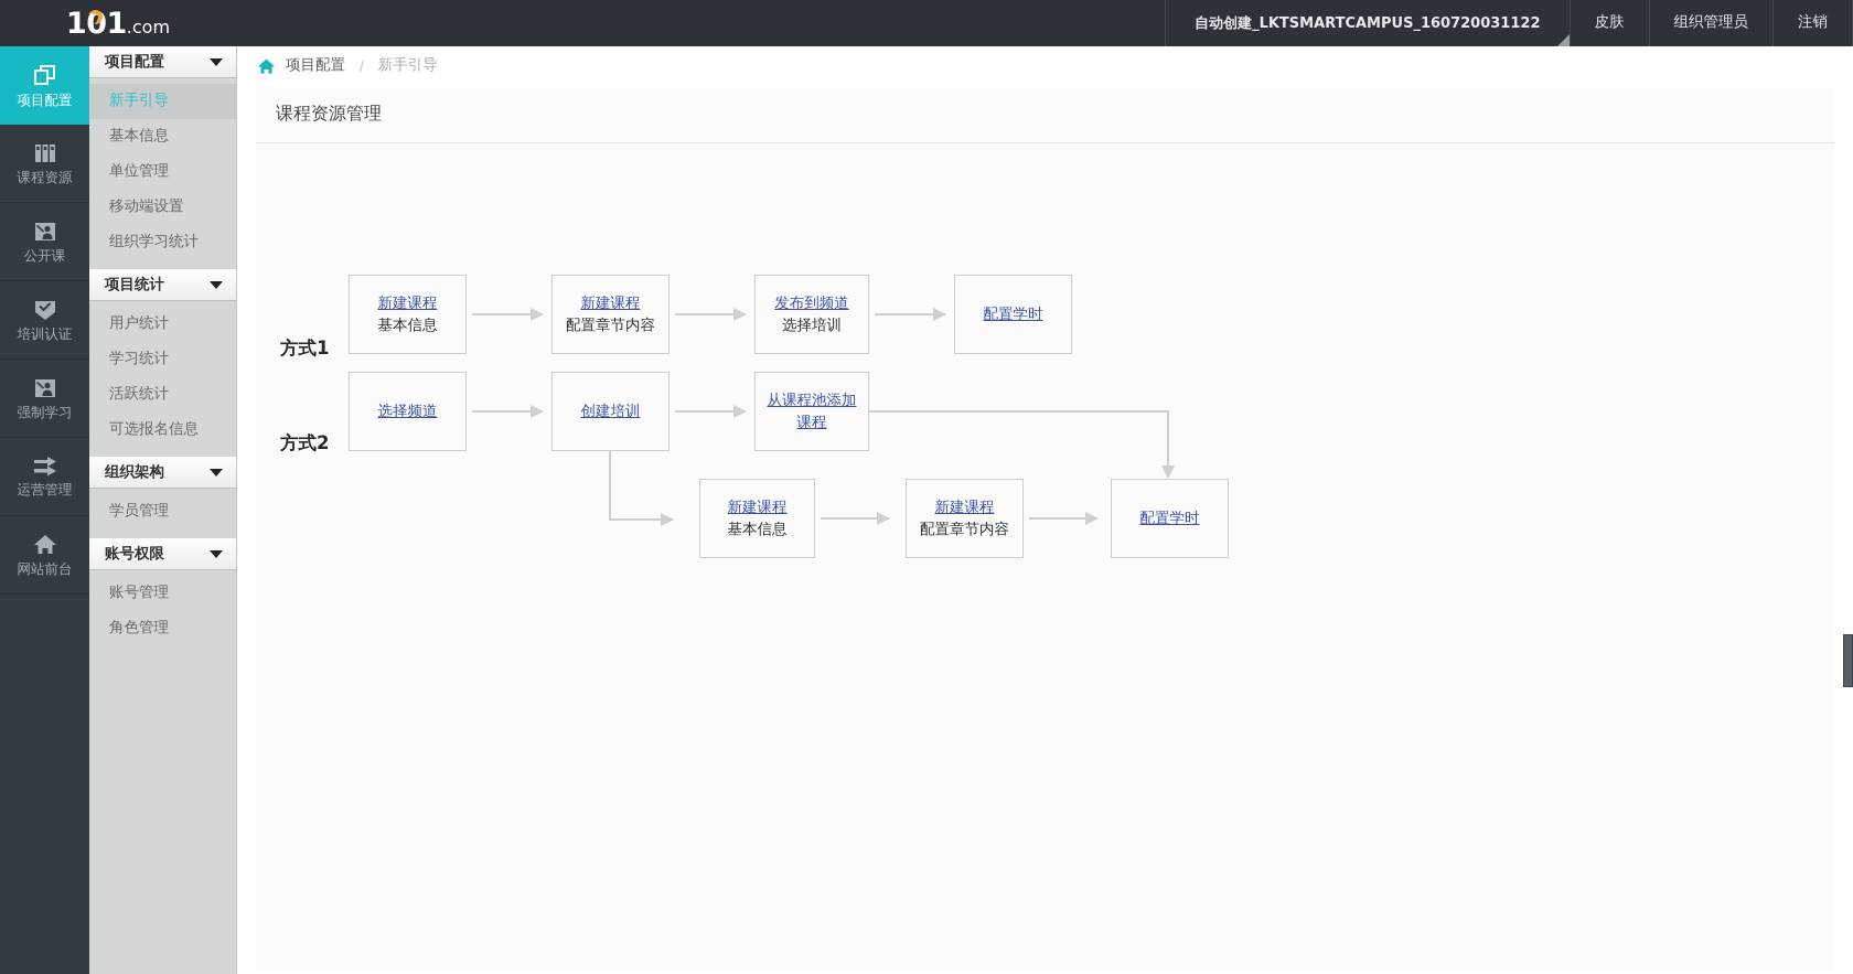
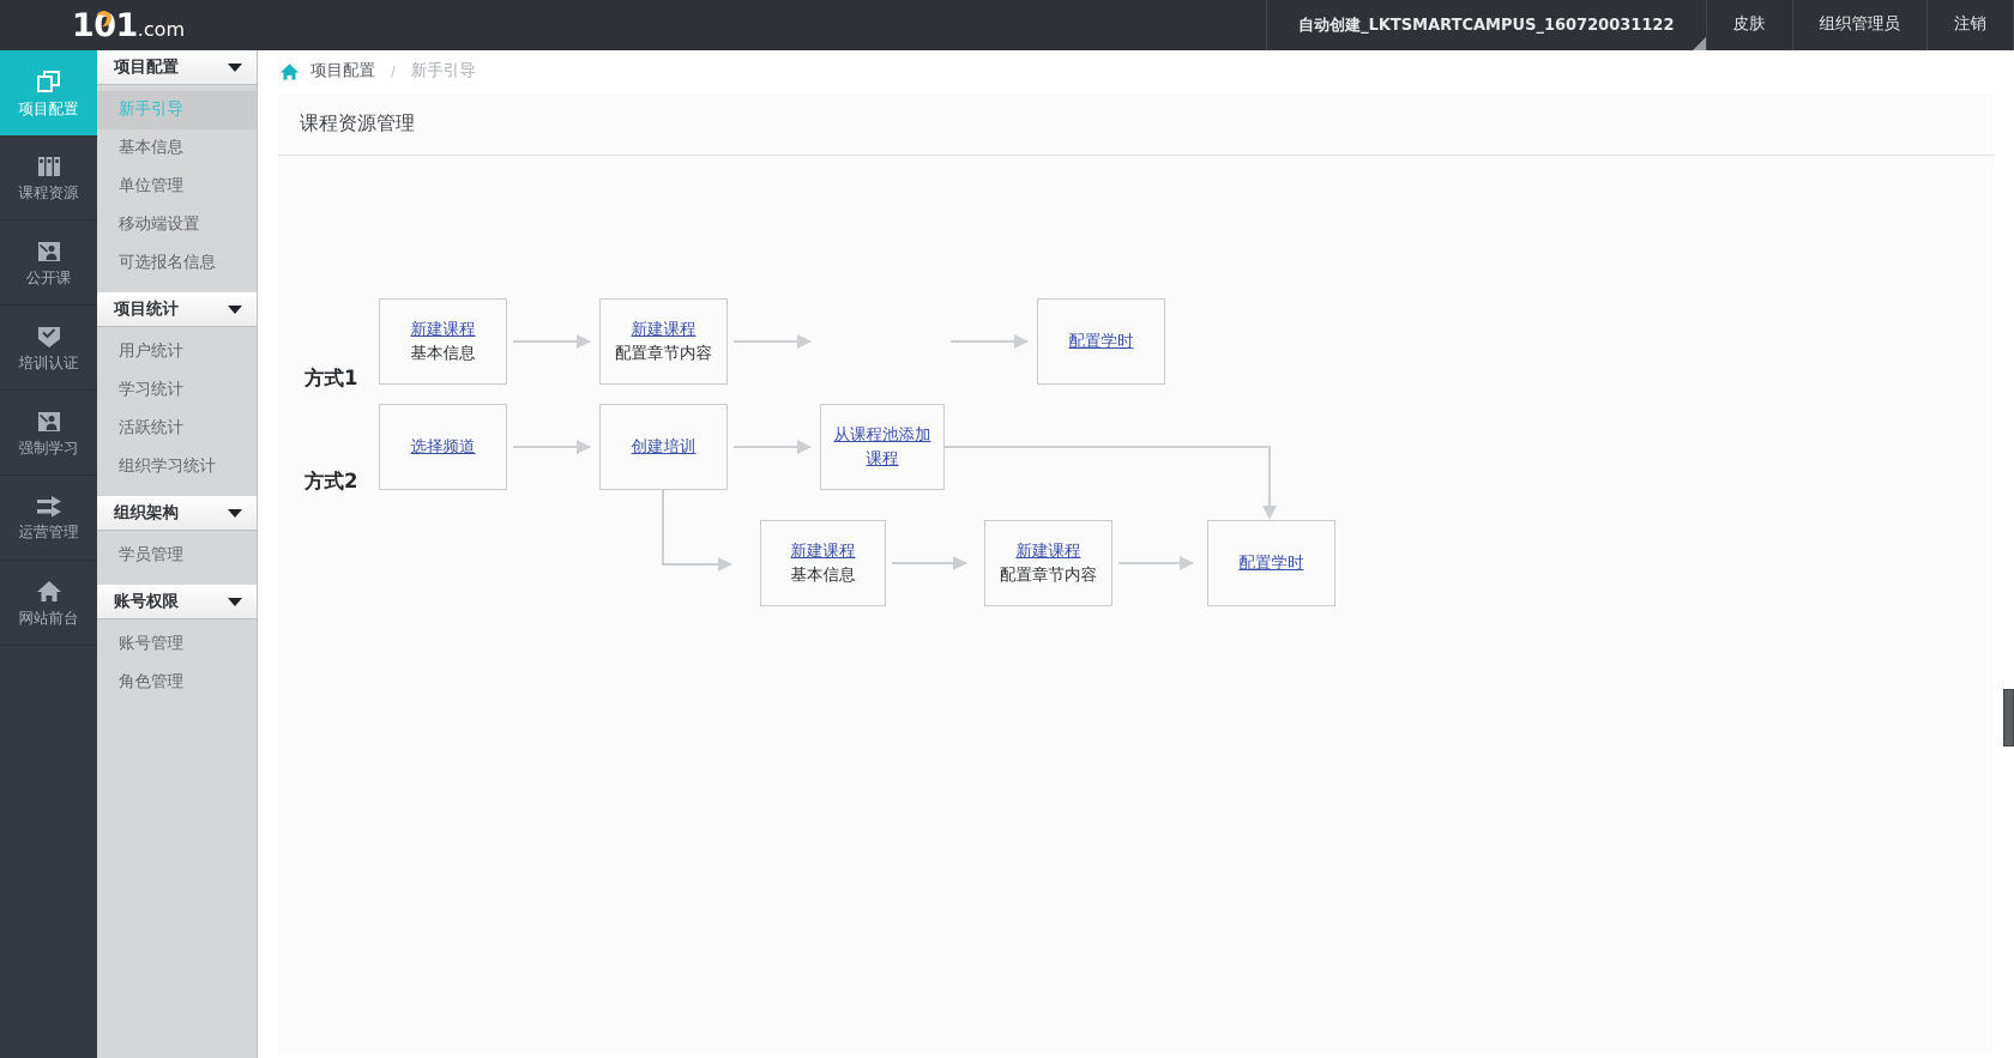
  101.com
  自动创建_LKTSMARTCAMPUS_160720031122
  皮肤
  组织管理员
  注销
  项目配置
  课程资源
  公开课
  培训认证
  强制学习
  运营管理
  网站前台
  项目配置
  新手引导
  基本信息
  单位管理
  移动端设置
- 组织学习统计
+ 可选报名信息
  项目统计
  用户统计
  学习统计
  活跃统计
- 可选报名信息
+ 组织学习统计
  组织架构
  学员管理
  账号权限
  账号管理
  角色管理
  项目配置
  /
  新手引导
  课程资源管理
  方式1
  新建课程
  基本信息
  新建课程
  配置章节内容
- 发布到频道
- 选择培训
  配置学时
  方式2
  选择频道
  创建培训
  从课程池添加课程
  新建课程
  基本信息
  新建课程
  配置章节内容
  配置学时
